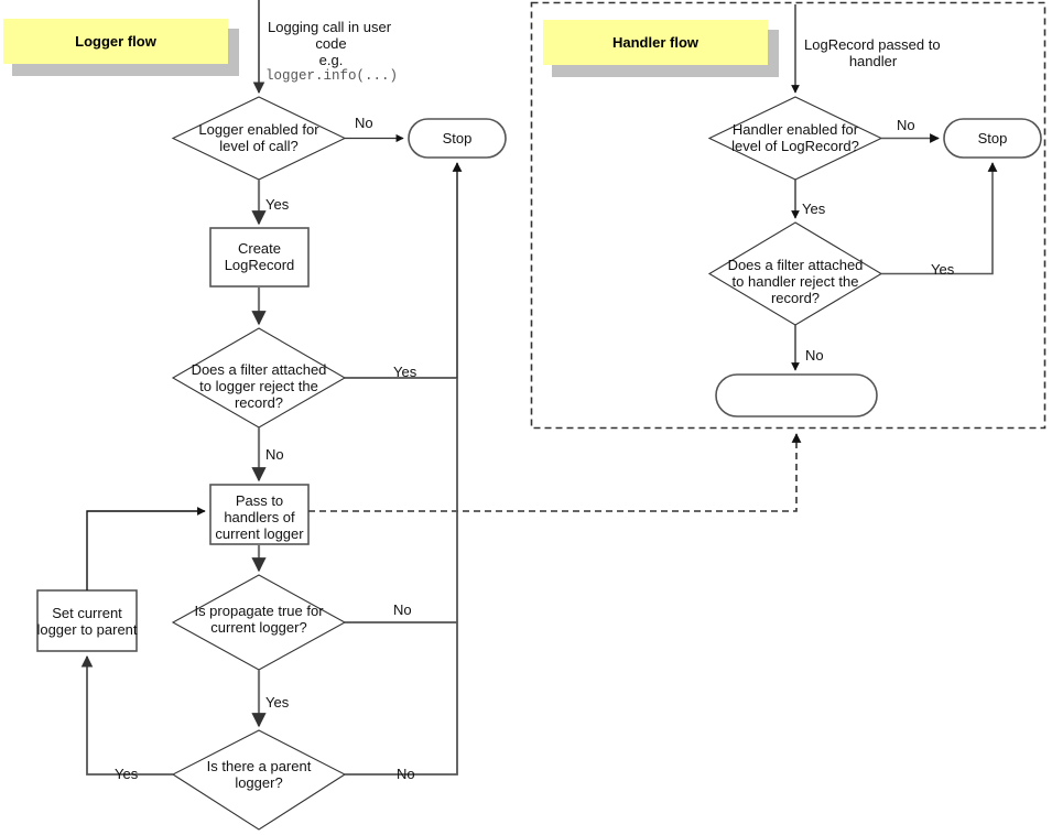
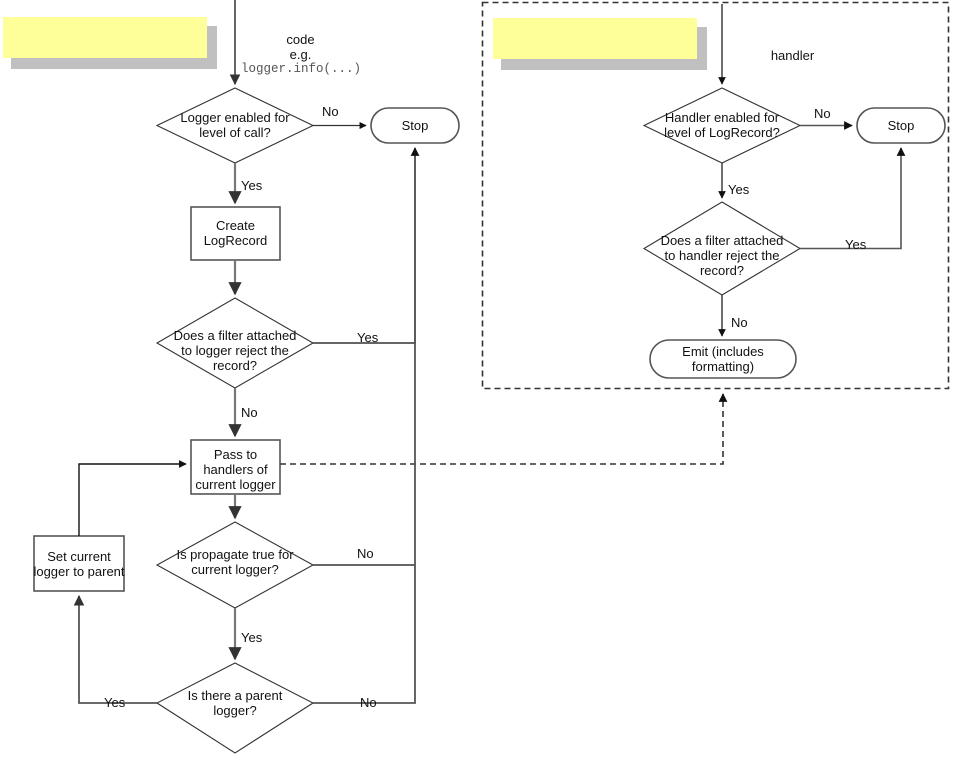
- Logger flow
- Logging call in user
  code
  e.g.
  logger.info(...)
  Logger enabled for
  level of call?
  No
  Yes
  Stop
  Create
  LogRecord
  Does a filter attached
  to logger reject the
  record?
  Yes
  No
  Pass to
  handlers of
  current logger
  Is propagate true for
  current logger?
  No
  Yes
  Set current
  logger to parent
  Is there a parent
  logger?
  Yes
  No
- Handler flow
- LogRecord passed to
  handler
  Handler enabled for
  level of LogRecord?
  No
  Yes
  Stop
  Does a filter attached
  to handler reject the
  record?
  Yes
  No
+ Emit (includes formatting)
